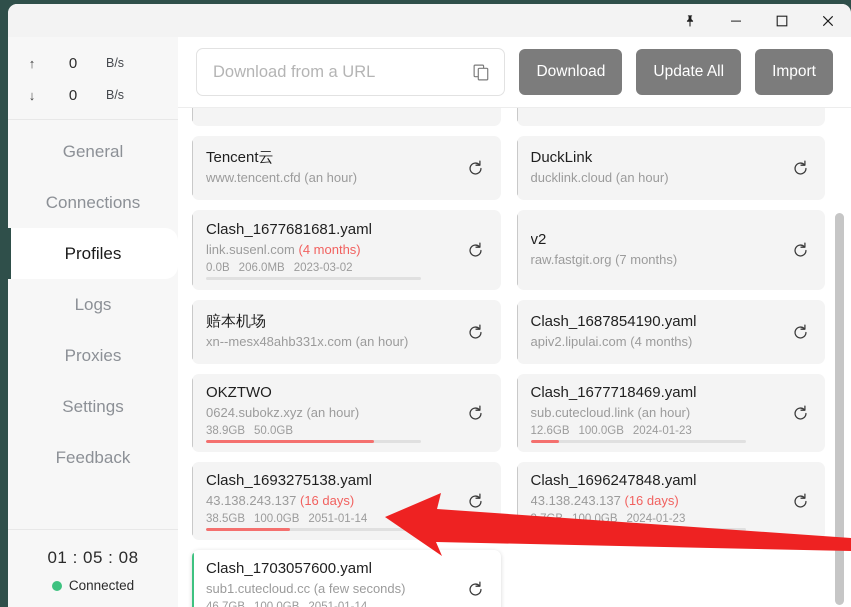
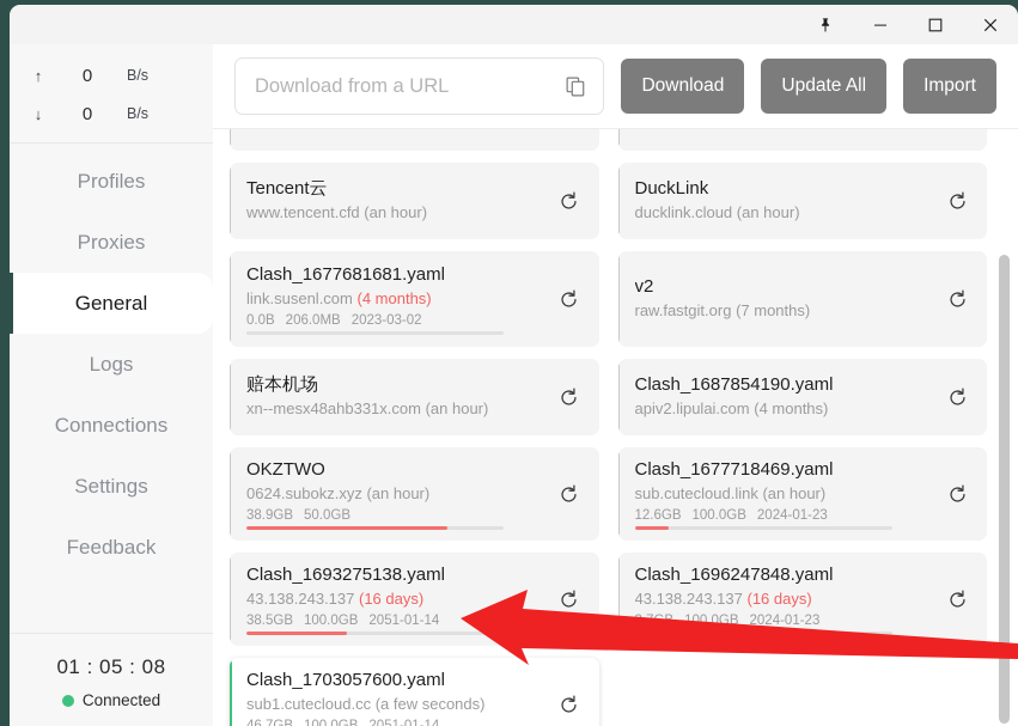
  ↑
  0
  B/s
  ↓
  0
  B/s
- General
+ Profiles
- Connections
+ Proxies
- Profiles
+ General
  Logs
- Proxies
+ Connections
  Settings
  Feedback
  01 : 05 : 08
  Connected
  Download from a URL
  Download
  Update All
  Import
  Tencent云
  www.tencent.cfd (an hour)
  DuckLink
  ducklink.cloud (an hour)
  Clash_1677681681.yaml
  link.susenl.com (4 months)
  0.0B
  206.0MB
  2023-03-02
  v2
  raw.fastgit.org (7 months)
  赔本机场
  xn--mesx48ahb331x.com (an hour)
  Clash_1687854190.yaml
  apiv2.lipulai.com (4 months)
  OKZTWO
  0624.subokz.xyz (an hour)
  38.9GB
  50.0GB
  Clash_1677718469.yaml
  sub.cutecloud.link (an hour)
  12.6GB
  100.0GB
  2024-01-23
  Clash_1693275138.yaml
  43.138.243.137 (16 days)
  38.5GB
  100.0GB
  2051-01-14
  Clash_1696247848.yaml
  43.138.243.137 (16 days)
  0.0GB
  2024-01-23
  Clash_1703057600.yaml
  sub1.cutecloud.cc (a few seconds)
